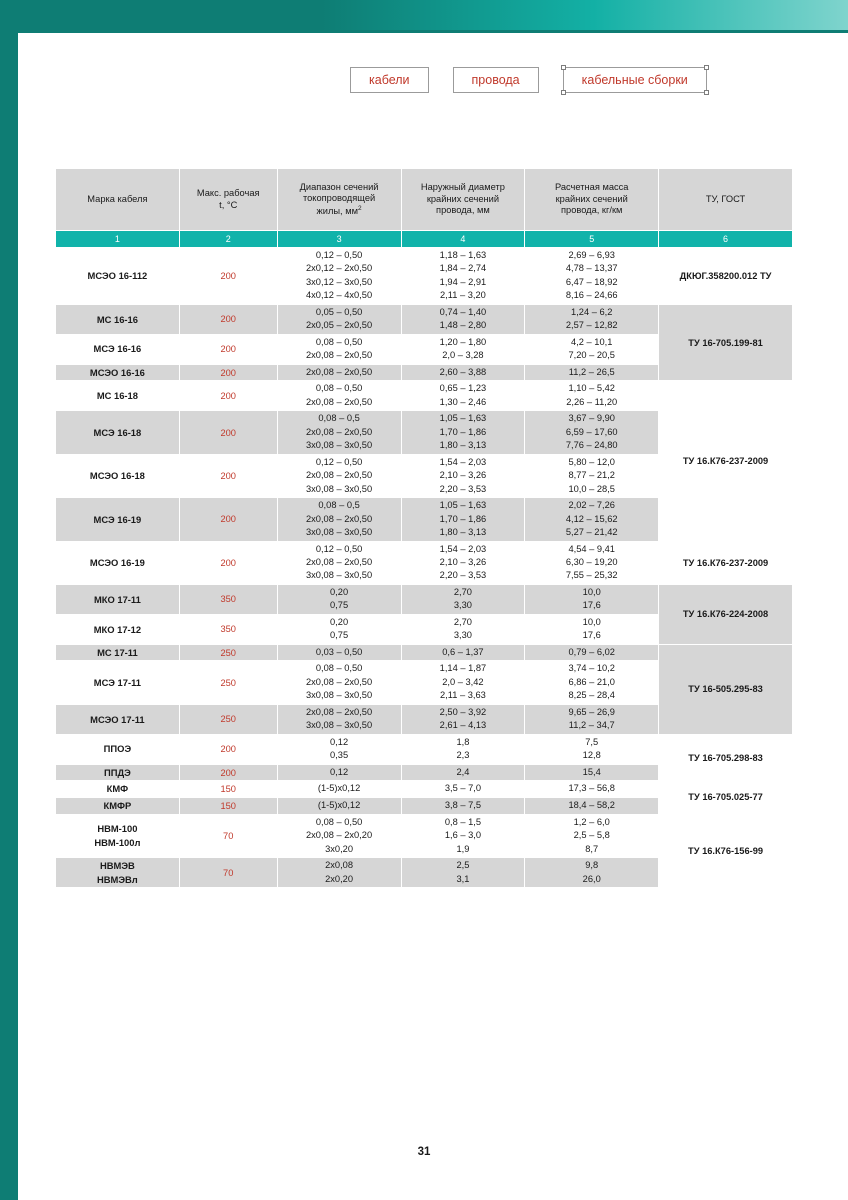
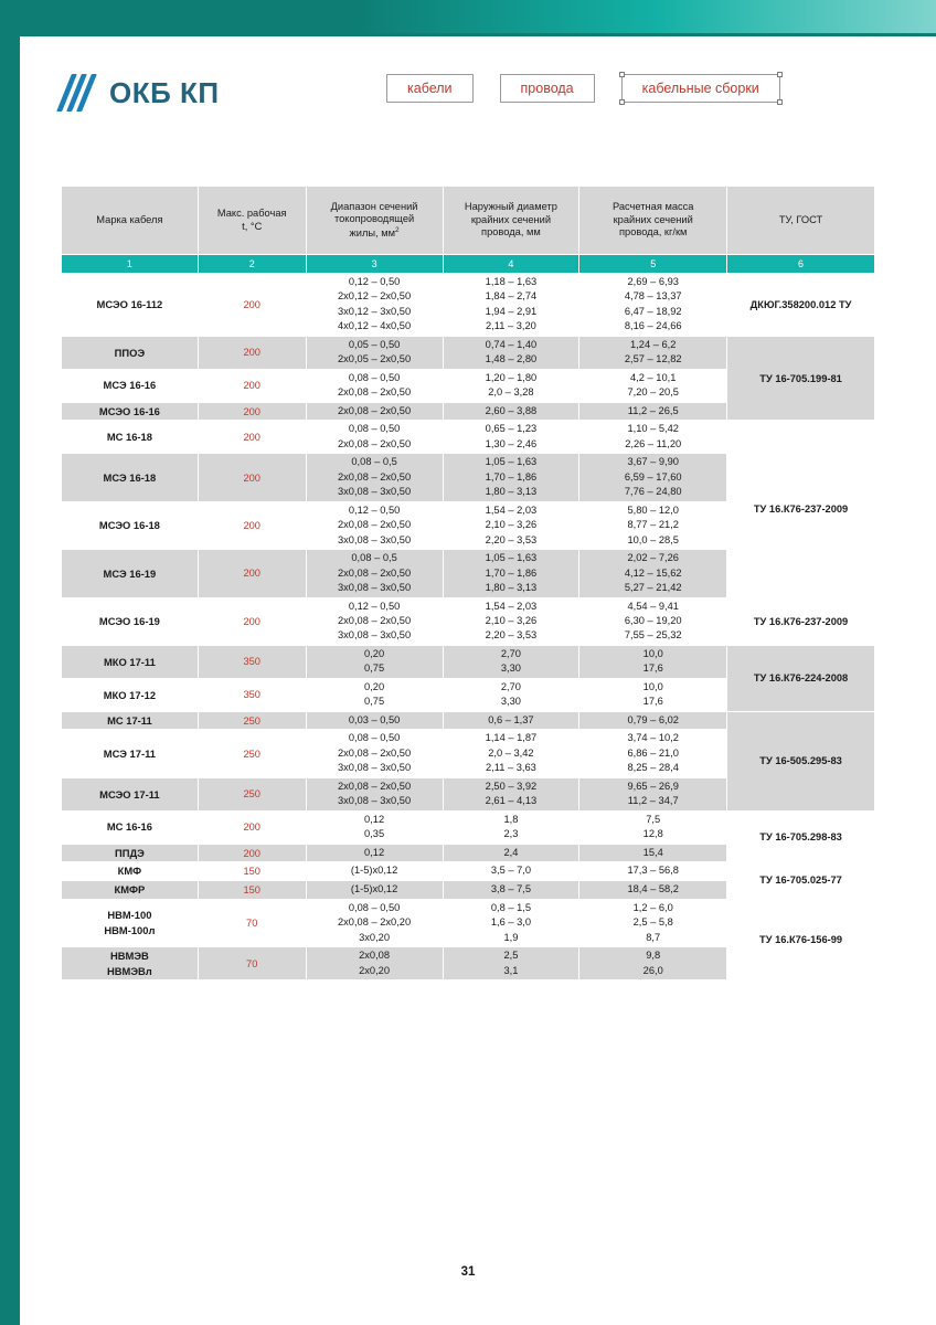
+ ОКБ КП
  кабели
  провода
  кабельные сборки
  Марка кабеля	Макс. рабочаяt, °C	Диапазон сеченийтокопроводящейжилы, мм	Наружный диаметркрайних сеченийпровода, мм	Расчетная массакрайних сеченийпровода, кг/км	ТУ, ГОСТ
  1	2	3	4	5	6
  МСЭО 16-112	200	0,12 – 0,50 2х0,12 – 2х0,50 3х0,12 – 3х0,50 4х0,12 – 4х0,50	1,18 – 1,63 1,84 – 2,74 1,94 – 2,91 2,11 – 3,20	2,69 – 6,93 4,78 – 13,37 6,47 – 18,92 8,16 – 24,66	ДКЮГ.358200.012 ТУ
- МС 16-16	200	0,05 – 0,50 2х0,05 – 2х0,50	0,74 – 1,40 1,48 – 2,80	1,24 – 6,2 2,57 – 12,82	ТУ 16-705.199-81
+ ППОЭ	200	0,05 – 0,50 2х0,05 – 2х0,50	0,74 – 1,40 1,48 – 2,80	1,24 – 6,2 2,57 – 12,82	ТУ 16-705.199-81
  МСЭ 16-16	200	0,08 – 0,50 2х0,08 – 2х0,50	1,20 – 1,80 2,0 – 3,28	4,2 – 10,1 7,20 – 20,5
  МСЭО 16-16	200	2х0,08 – 2х0,50	2,60 – 3,88	11,2 – 26,5
  МС 16-18	200	0,08 – 0,50 2х0,08 – 2х0,50	0,65 – 1,23 1,30 – 2,46	1,10 – 5,42 2,26 – 11,20	ТУ 16.К76-237-2009
  МСЭ 16-18	200	0,08 – 0,5 2х0,08 – 2х0,50 3х0,08 – 3х0,50	1,05 – 1,63 1,70 – 1,86 1,80 – 3,13	3,67 – 9,90 6,59 – 17,60 7,76 – 24,80
  МСЭО 16-18	200	0,12 – 0,50 2х0,08 – 2х0,50 3х0,08 – 3х0,50	1,54 – 2,03 2,10 – 3,26 2,20 – 3,53	5,80 – 12,0 8,77 – 21,2 10,0 – 28,5
  МСЭ 16-19	200	0,08 – 0,5 2х0,08 – 2х0,50 3х0,08 – 3х0,50	1,05 – 1,63 1,70 – 1,86 1,80 – 3,13	2,02 – 7,26 4,12 – 15,62 5,27 – 21,42
  МСЭО 16-19	200	0,12 – 0,50 2х0,08 – 2х0,50 3х0,08 – 3х0,50	1,54 – 2,03 2,10 – 3,26 2,20 – 3,53	4,54 – 9,41 6,30 – 19,20 7,55 – 25,32	ТУ 16.К76-237-2009
  МКО 17-11	350	0,20 0,75	2,70 3,30	10,0 17,6	ТУ 16.К76-224-2008
  МКО 17-12	350	0,20 0,75	2,70 3,30	10,0 17,6
  МС 17-11	250	0,03 – 0,50	0,6 – 1,37	0,79 – 6,02	ТУ 16-505.295-83
  МСЭ 17-11	250	0,08 – 0,50 2х0,08 – 2х0,50 3х0,08 – 3х0,50	1,14 – 1,87 2,0 – 3,42 2,11 – 3,63	3,74 – 10,2 6,86 – 21,0 8,25 – 28,4
  МСЭО 17-11	250	2х0,08 – 2х0,50 3х0,08 – 3х0,50	2,50 – 3,92 2,61 – 4,13	9,65 – 26,9 11,2 – 34,7
- ППОЭ	200	0,12 0,35	1,8 2,3	7,5 12,8	ТУ 16-705.298-83
+ МС 16-16	200	0,12 0,35	1,8 2,3	7,5 12,8	ТУ 16-705.298-83
  ППДЭ	200	0,12	2,4	15,4
  КМФ	150	(1-5)х0,12	3,5 – 7,0	17,3 – 56,8	ТУ 16-705.025-77
  КМФР	150	(1-5)х0,12	3,8 – 7,5	18,4 – 58,2
  НВМ-100 НВМ-100л	70	0,08 – 0,50 2х0,08 – 2х0,20 3х0,20	0,8 – 1,5 1,6 – 3,0 1,9	1,2 – 6,0 2,5 – 5,8 8,7	ТУ 16.К76-156-99
  НВМЭВ НВМЭВл	70	2х0,08 2х0,20	2,5 3,1	9,8 26,0
  31
